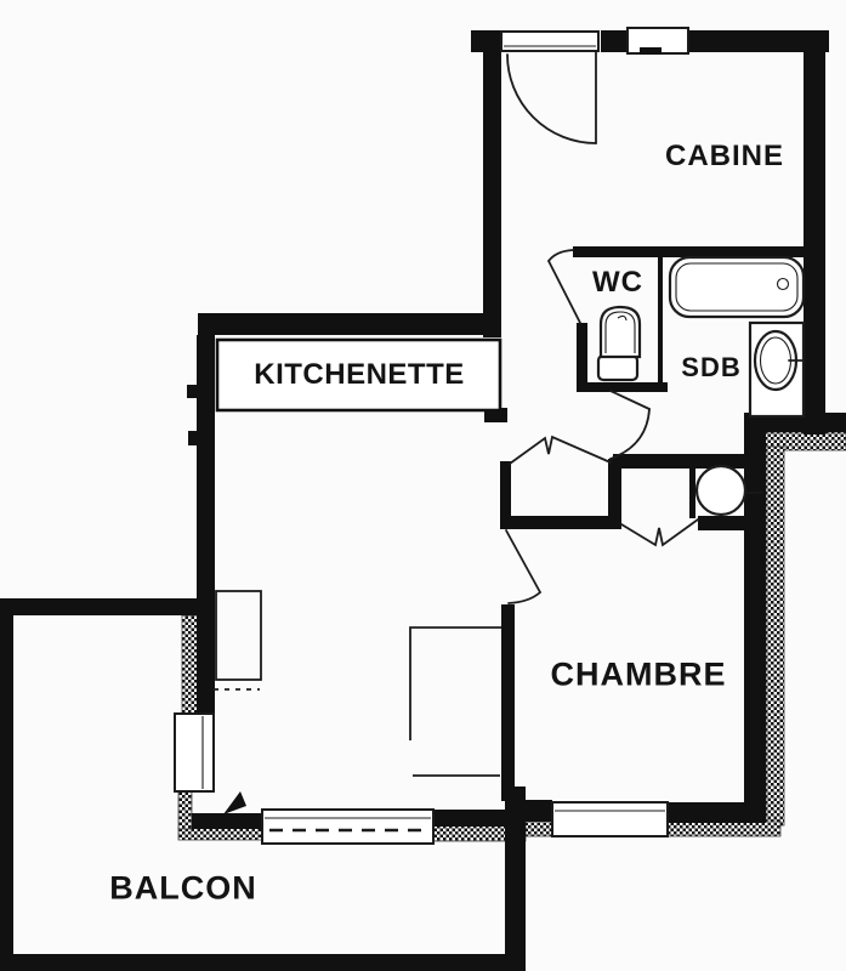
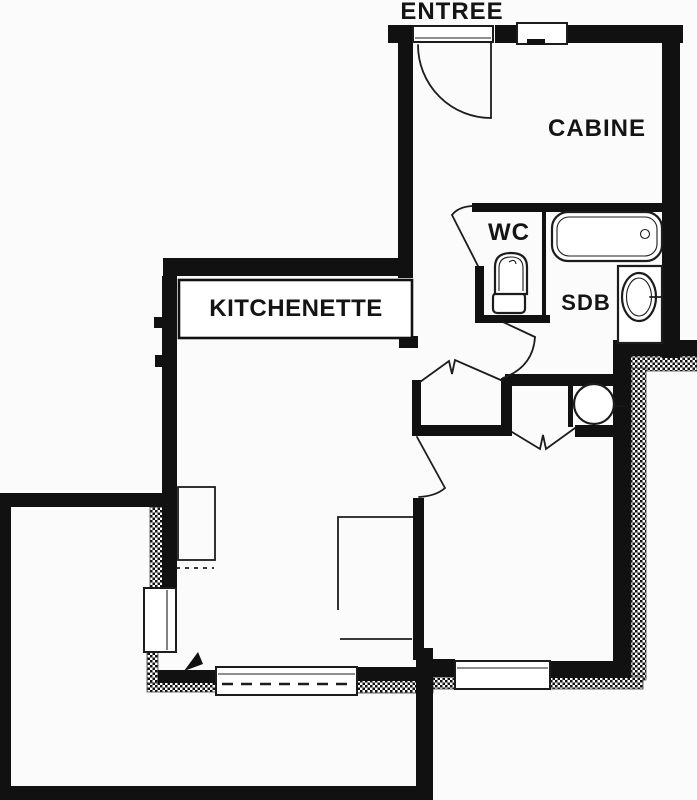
+ ENTREE
  CABINE
  WC
  SDB
  KITCHENETTE
- CHAMBRE
- BALCON
